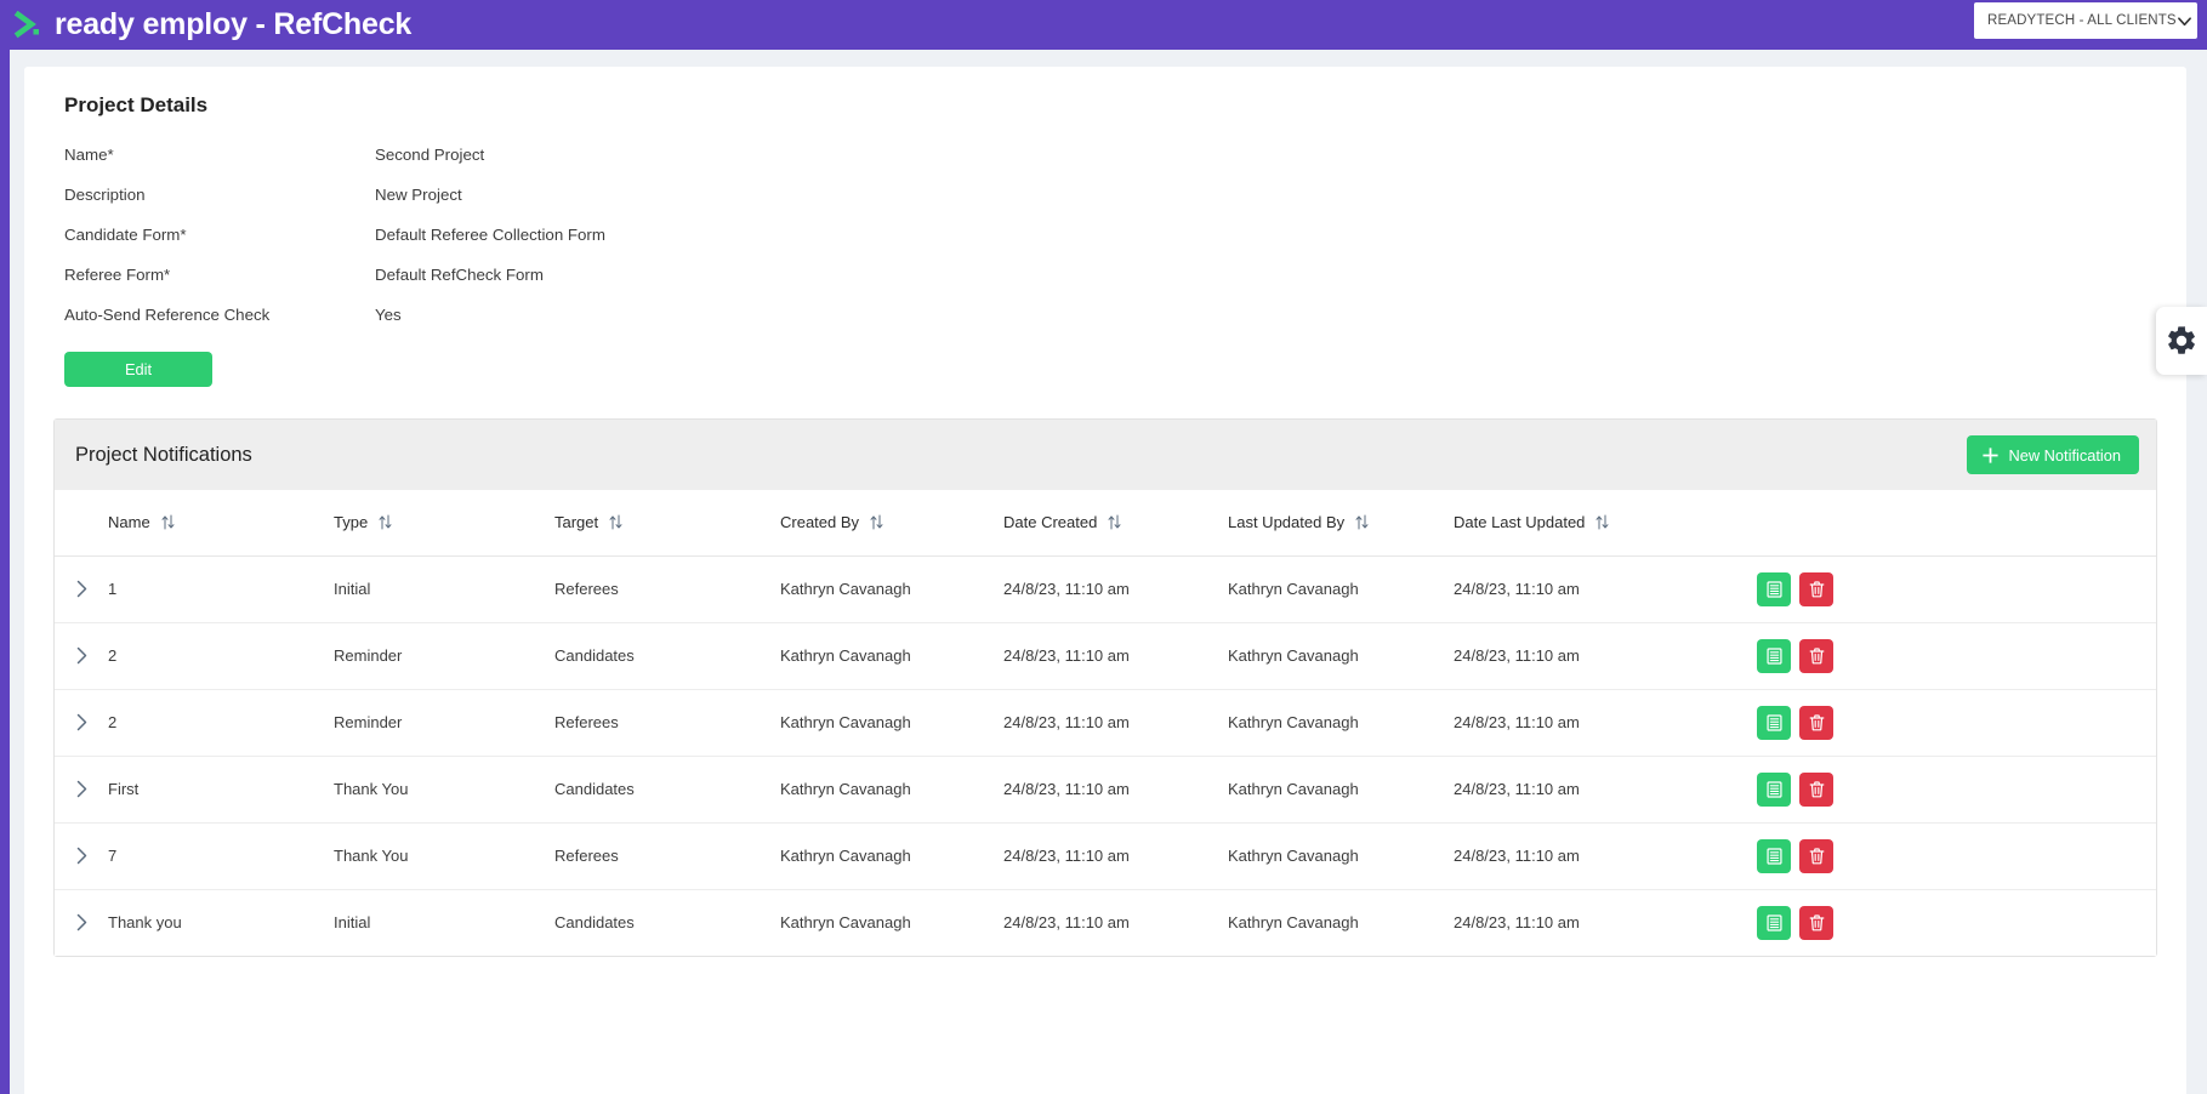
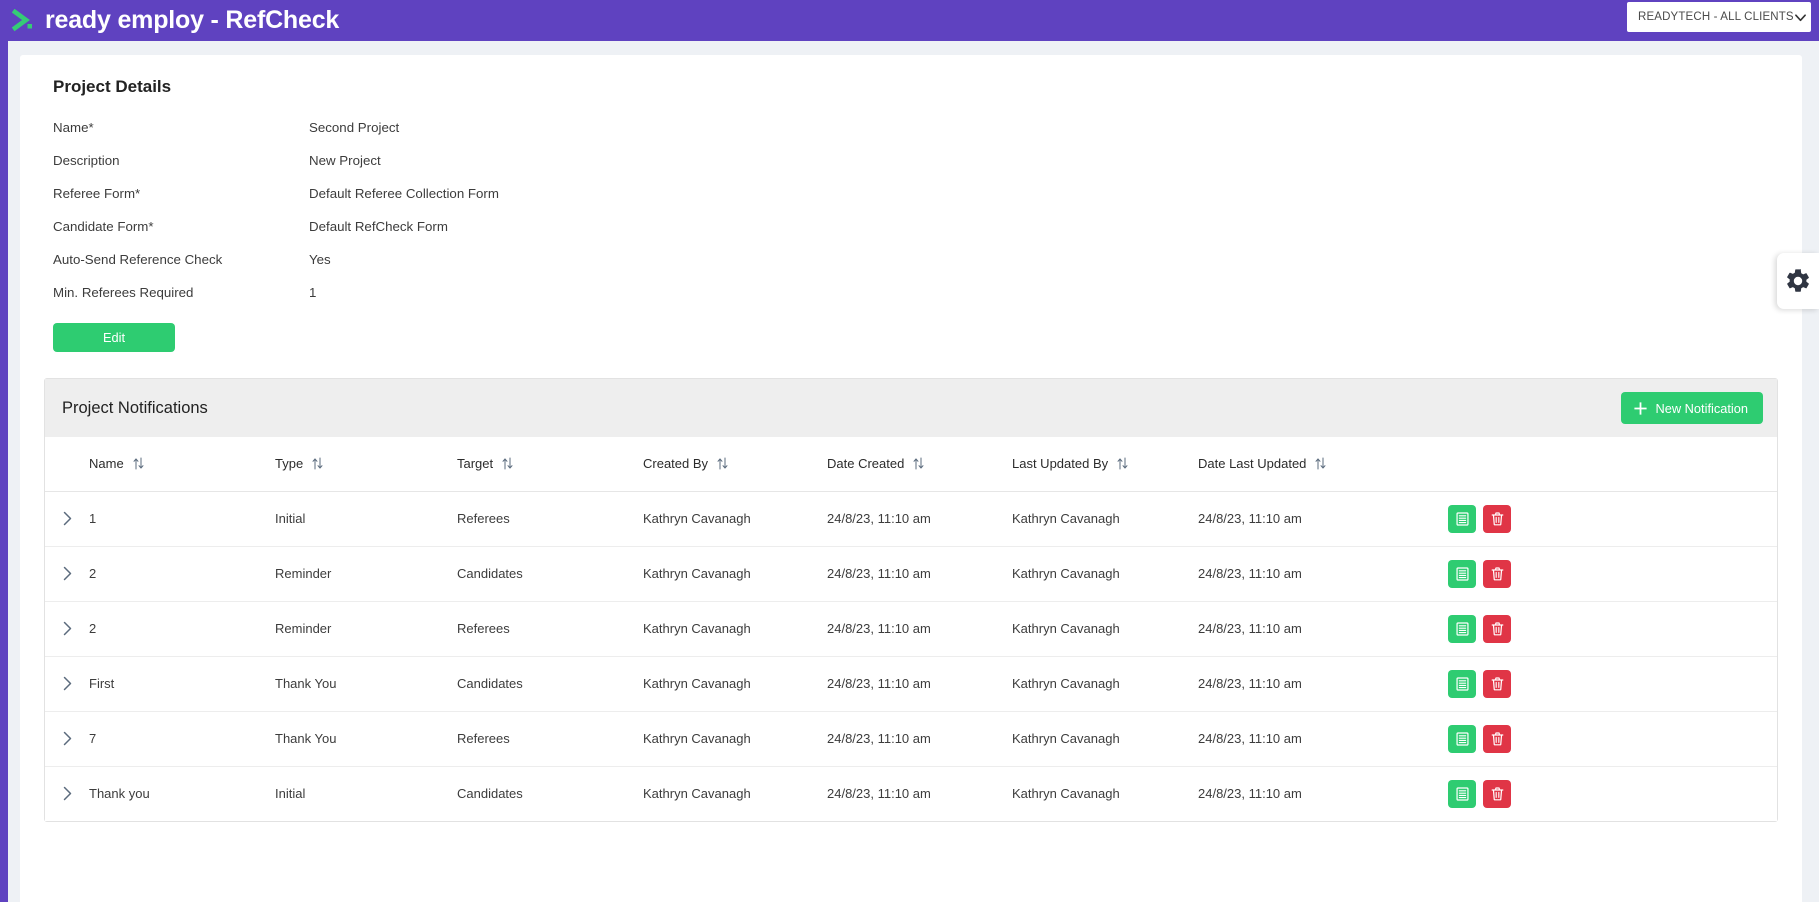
  ready employ - RefCheck
  READYTECH - ALL CLIENTS
  Project Details
  Name*
  Second Project
  Description
  New Project
- Candidate Form*
+ Referee Form*
  Default Referee Collection Form
- Referee Form*
+ Candidate Form*
  Default RefCheck Form
  Auto-Send Reference Check
  Yes
+ Min. Referees Required
+ 1
  Edit
  Project Notifications
  New Notification
  	Name	Type	Target	Created By	Date Created	Last Updated By	Date Last Updated
  	1	Initial	Referees	Kathryn Cavanagh	24/8/23, 11:10 am	Kathryn Cavanagh	24/8/23, 11:10 am
  	2	Reminder	Candidates	Kathryn Cavanagh	24/8/23, 11:10 am	Kathryn Cavanagh	24/8/23, 11:10 am
  	2	Reminder	Referees	Kathryn Cavanagh	24/8/23, 11:10 am	Kathryn Cavanagh	24/8/23, 11:10 am
  	First	Thank You	Candidates	Kathryn Cavanagh	24/8/23, 11:10 am	Kathryn Cavanagh	24/8/23, 11:10 am
  	7	Thank You	Referees	Kathryn Cavanagh	24/8/23, 11:10 am	Kathryn Cavanagh	24/8/23, 11:10 am
  	Thank you	Initial	Candidates	Kathryn Cavanagh	24/8/23, 11:10 am	Kathryn Cavanagh	24/8/23, 11:10 am
